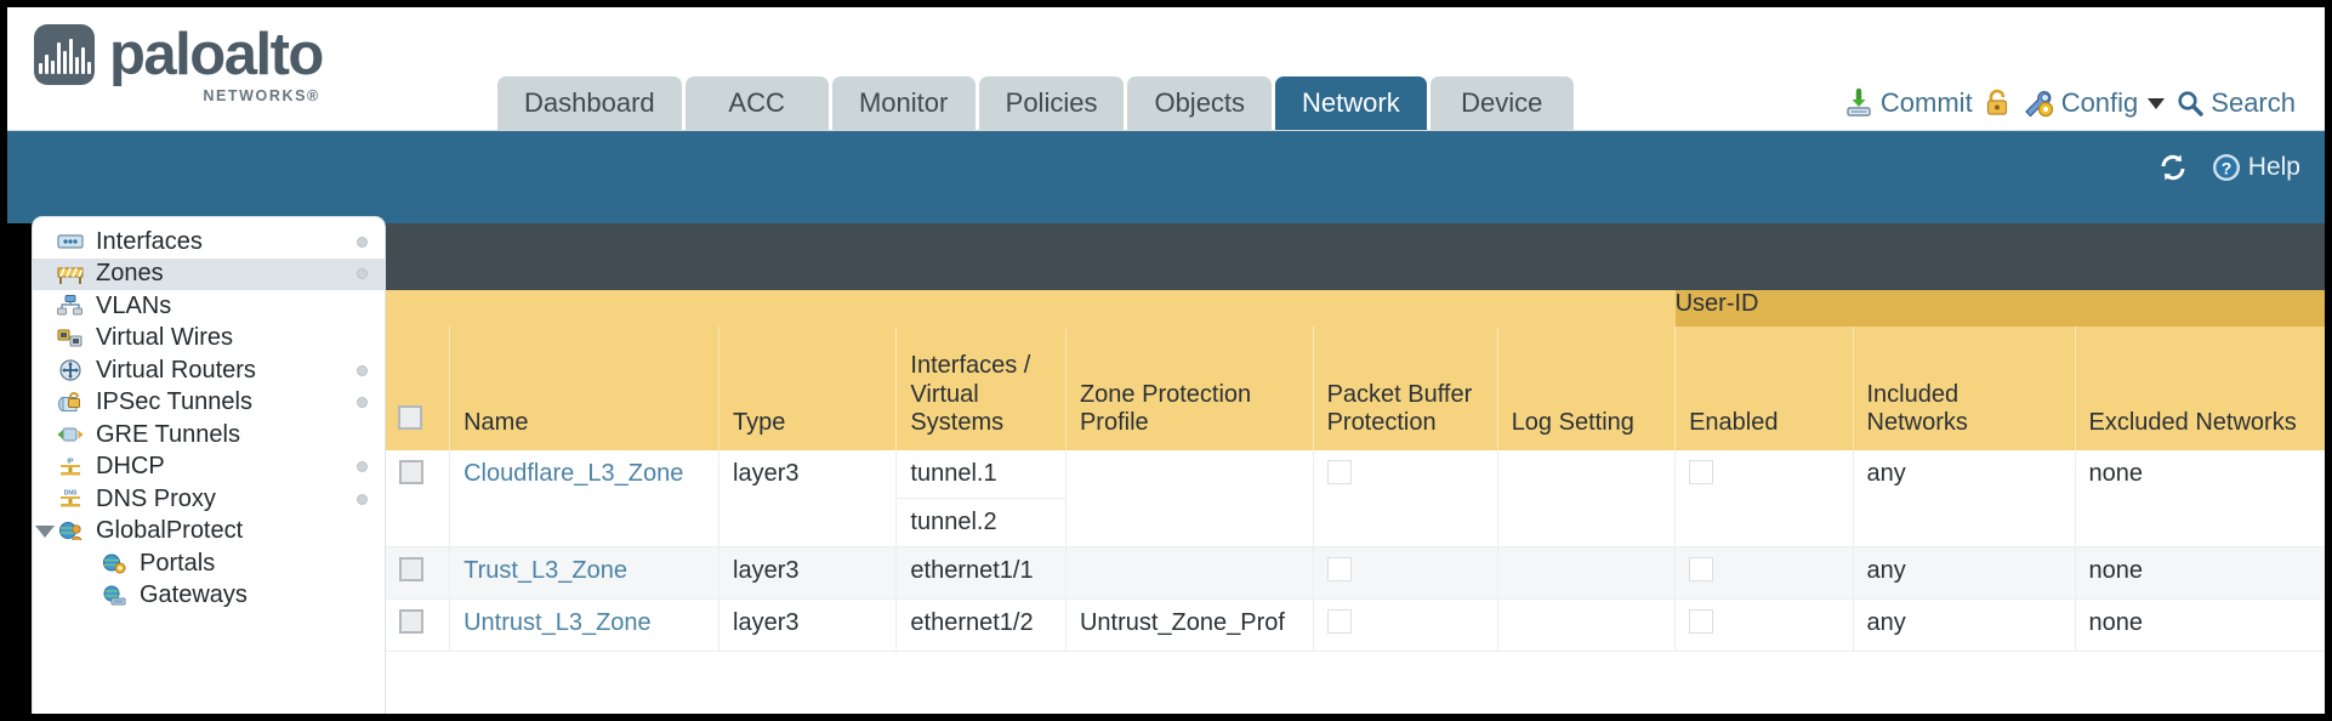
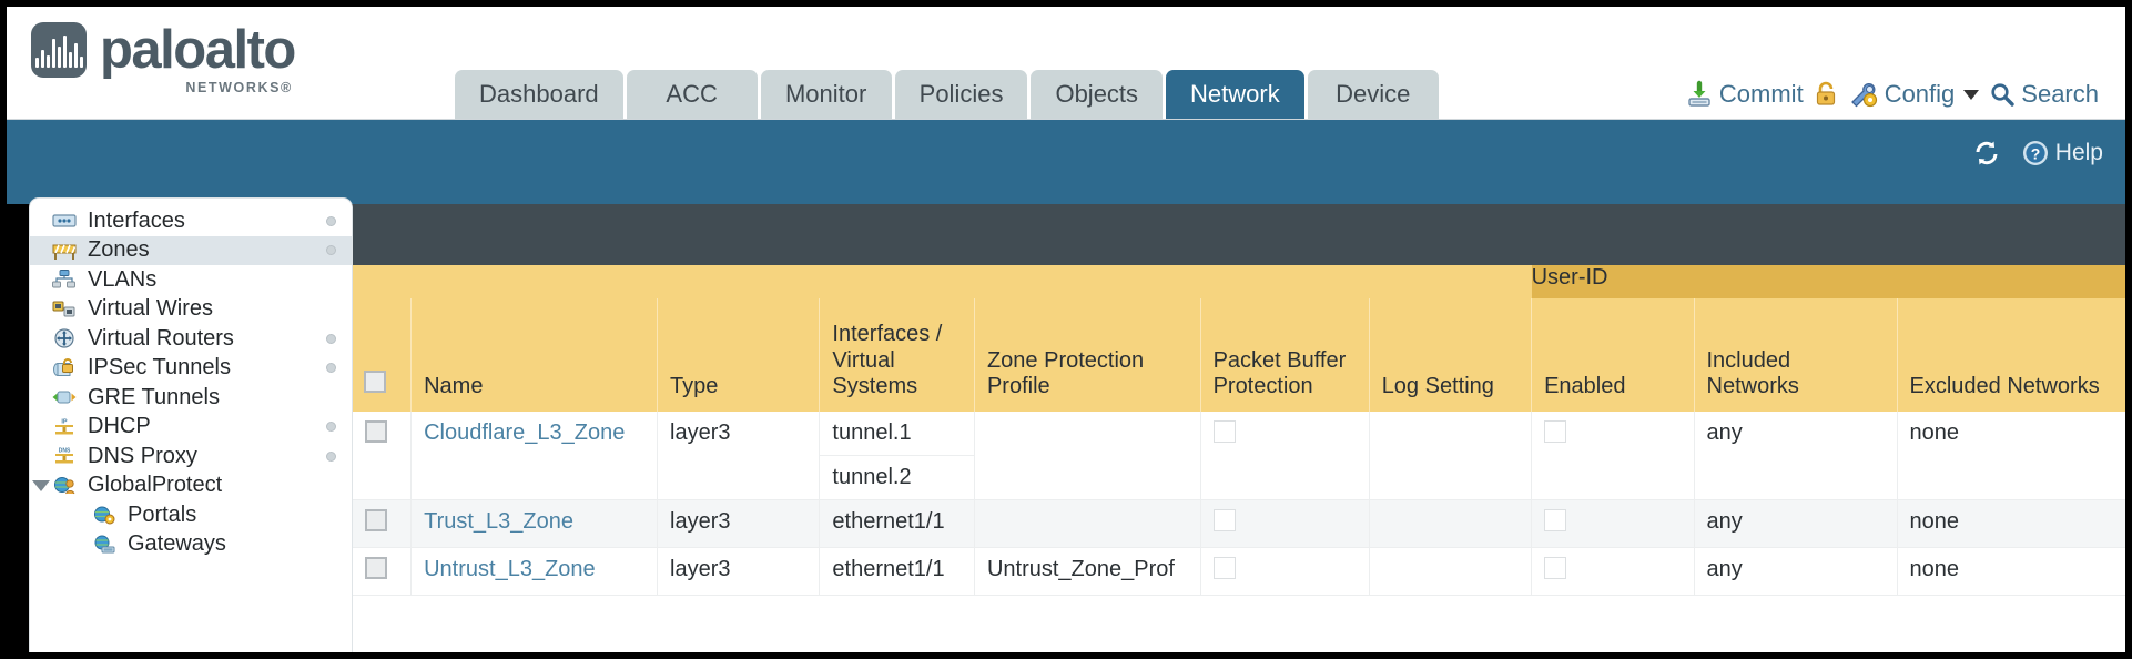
  paloalto
  NETWORKS®
  Dashboard
  ACC
  Monitor
  Policies
  Objects
  Network
  Device
  Commit
  Config
  Search
  ?
  Help
  Interfaces
  Zones
  VLANs
  Virtual Wires
  Virtual Routers
  IPSec Tunnels
  GRE Tunnels
  DHCP
  DNS Proxy
  GlobalProtect
  Portals
  Gateways
  	User-ID
  	Name	Type	Interfaces / Virtual Systems	Zone Protection Profile	Packet Buffer Protection	Log Setting	Enabled	Included Networks	Excluded Networks
  	Cloudflare_L3_Zone	layer3	tunnel.1tunnel.2					any	none
  	Trust_L3_Zone	layer3	ethernet1/1					any	none
- 	Untrust_L3_Zone	layer3	ethernet1/2	Untrust_Zone_Prof				any	none
+ 	Untrust_L3_Zone	layer3	ethernet1/1	Untrust_Zone_Prof				any	none
